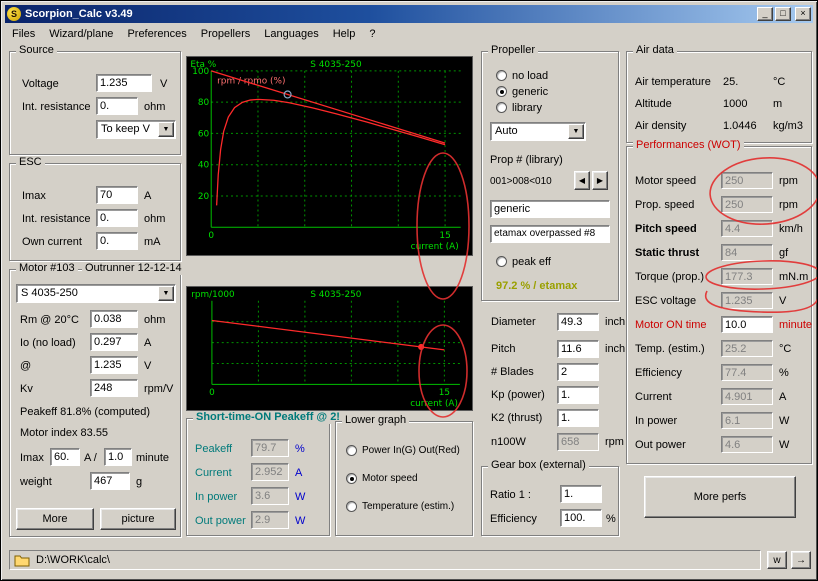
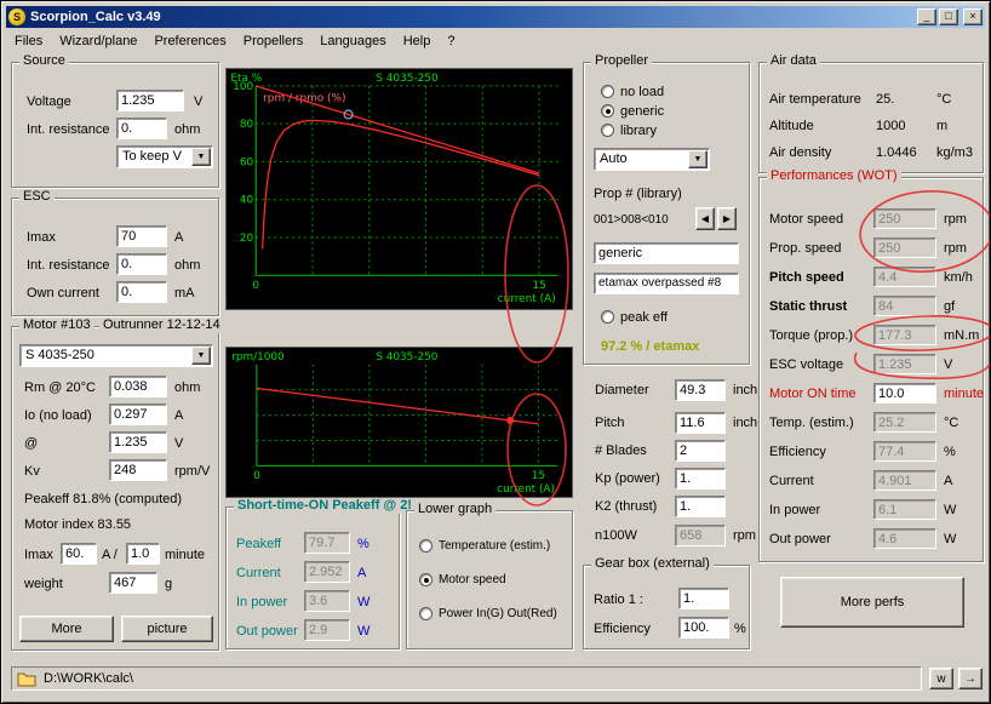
  S
  Scorpion_Calc v3.49
  _
  □
  ×
  Files
  Wizard/plane
  Preferences
  Propellers
  Languages
  Help
  ?
  Source
  Voltage
  1.235
  V
  Int. resistance
  0.
  ohm
  To keep V
  ESC
  Imax
  70
  A
  Int. resistance
  0.
  ohm
  Own current
  0.
  mA
  Motor #103
  Outrunner 12-12-14
  S 4035-250
  Rm @ 20°C
  0.038
  ohm
  Io (no load)
  0.297
  A
  @
  1.235
  V
  Kv
  248
  rpm/V
  Peakeff 81.8% (computed)
  Motor index 83.55
  Imax
  60.
  A /
  1.0
  minute
  weight
  467
  g
  More
  picture
  20
  40
  60
  80
  100
  0
  15
  S 4035-250
  Eta %
  rpm /pmo (%)
  crrent (A)
  0
  15
  S 4035-250
  rpm/1000
  curent (A)
  Short-time-ON Peakeff @ 2!
  Peakeff
  79.7
  %
  Current
  2.952
  A
  In power
  3.6
  W
  Out power
  2.9
  W
  Lower graph
- Power In(G) Out(Red)
+ Temperature (estim.)
  Motor speed
- Temperature (estim.)
+ Power In(G) Out(Red)
  Propeller
  no load
  generic
  library
  Auto
  Prop # (library)
  001>008<010
  ◀
  ▶
  generic
  etamax overpassed #8
  peak eff
  97.2 % / etamax
  Diameter
  49.3
  inch
  Pitch
  11.6
  inch
  # Blades
  2
  Kp (power)
  1.
  K2 (thrust)
  1.
  n100W
  658
  rpm
  Gear box (external)
  Ratio 1 :
  1.
  Efficiency
  100.
  %
  Air data
  Air temperature
  25.
  °C
  Altitude
  1000
  m
  Air density
  1.0446
  kg/m3
  Performances (WOT)
  Motor speed
  250
  rpm
  Prop. speed
  250
  rpm
  Pitch speed
  4.4
  km/h
  Static thrust
  84
  gf
  Torque (prop.)
  177.3
  mN.m
  ESC voltage
  1.235
  V
  Motor ON time
  10.0
  minute
  Temp. (estim.)
  25.2
  °C
  Efficiency
  77.4
  %
  Current
  4.901
  A
  In power
  6.1
  W
  Out power
  4.6
  W
  More perfs
  D:\WORK\calc\
  w
  →
